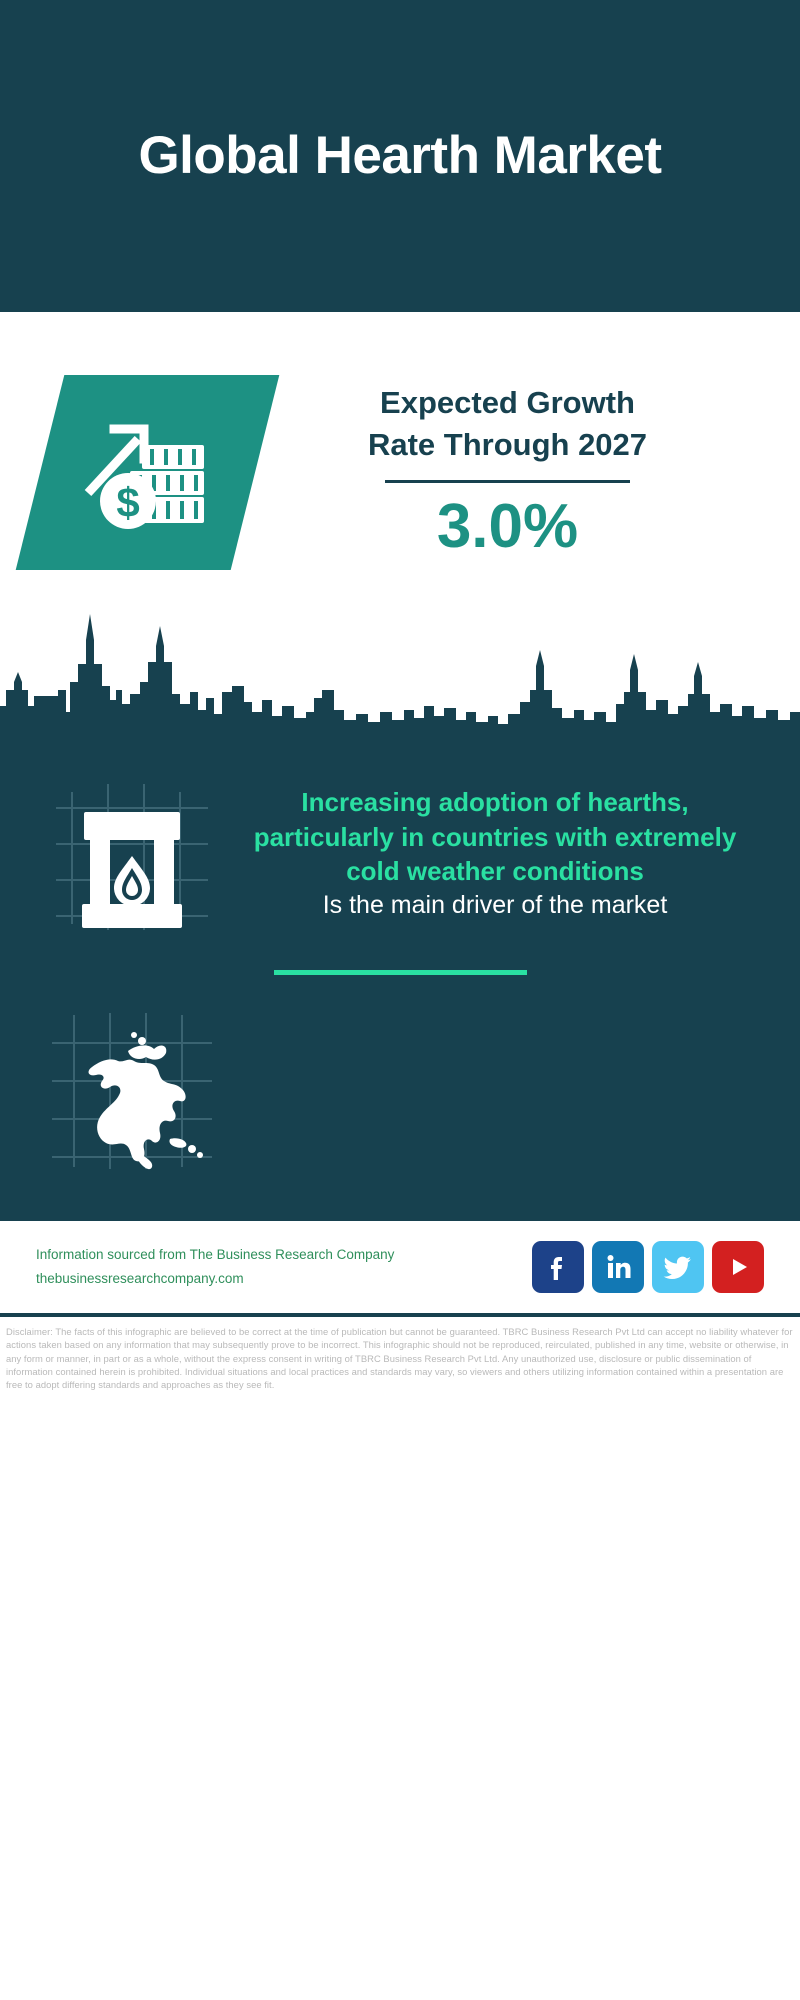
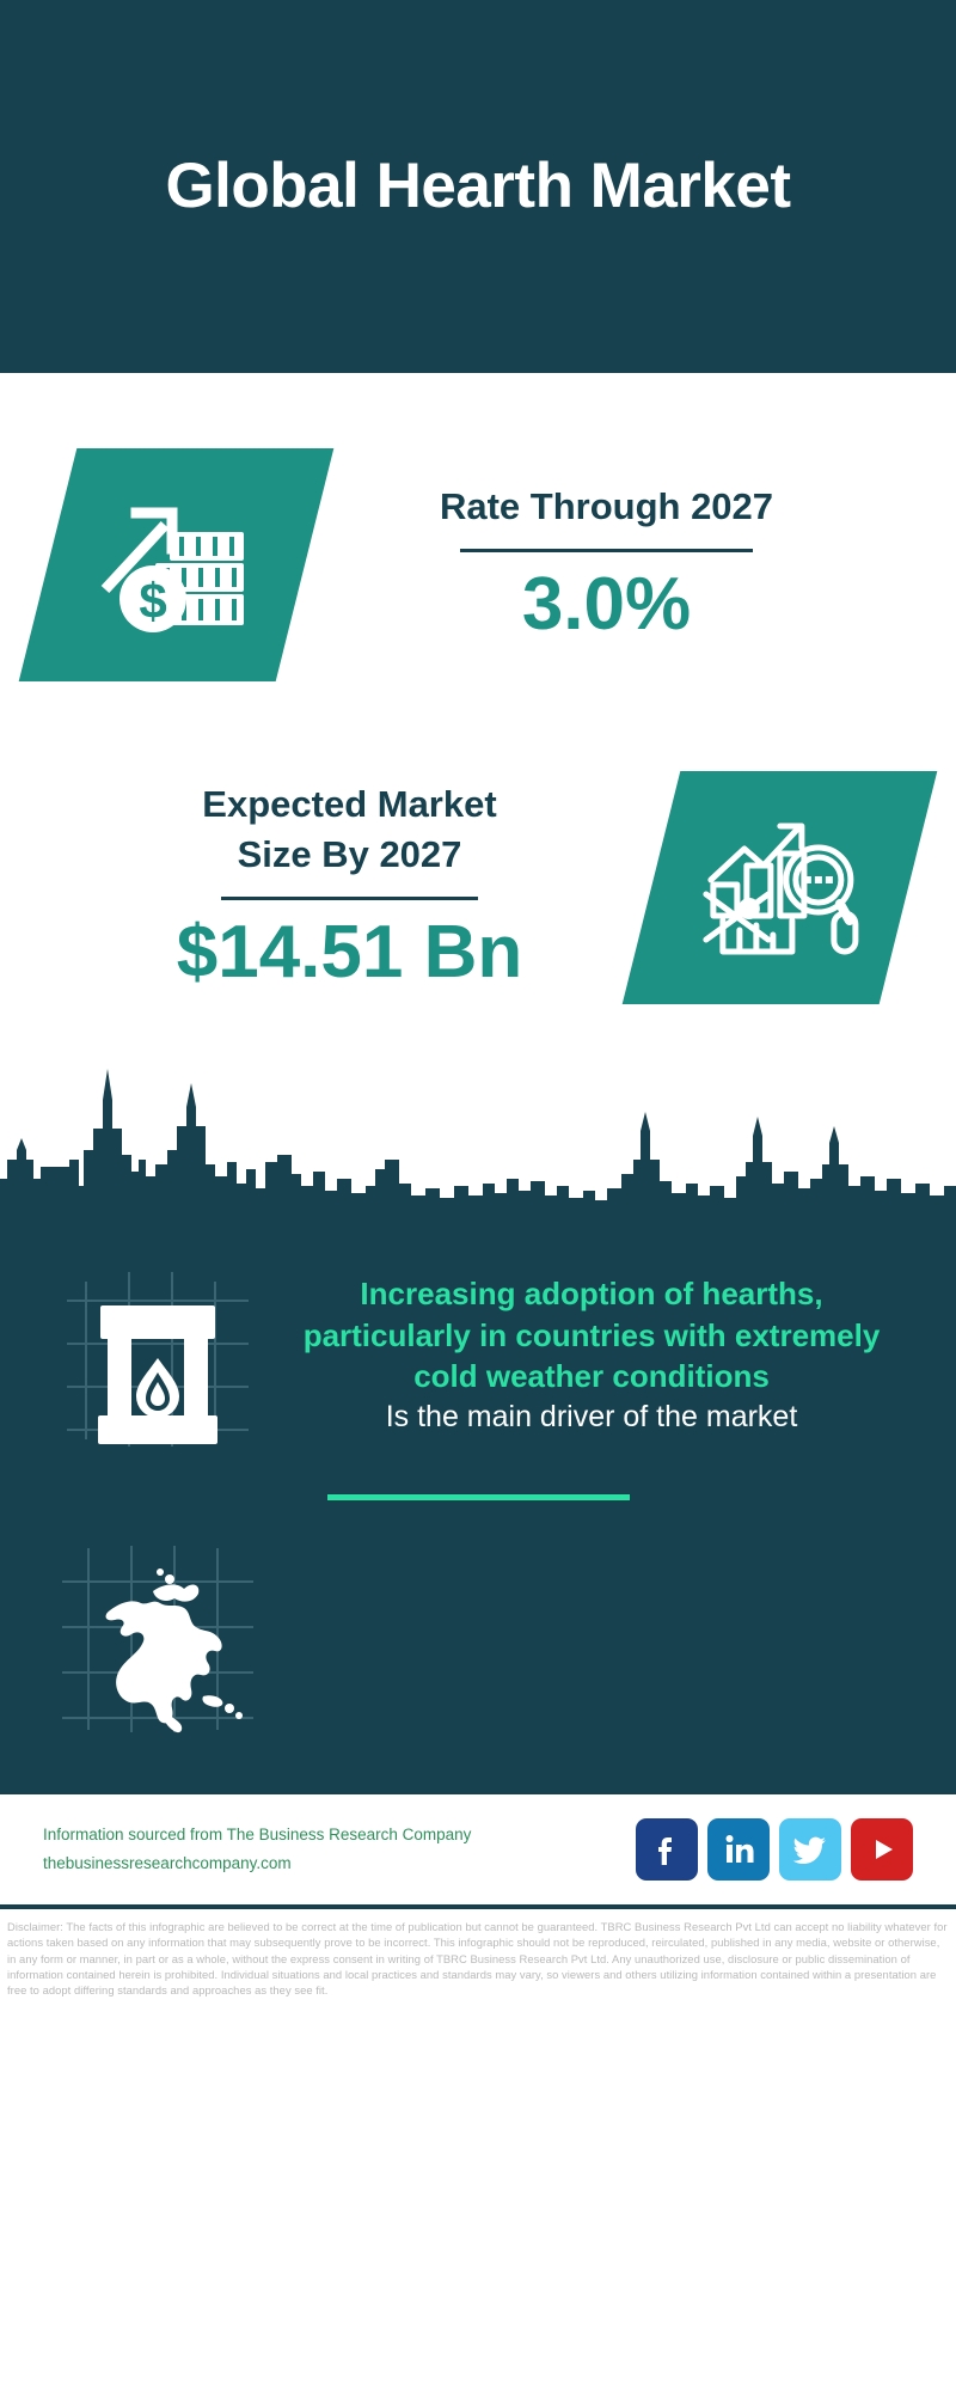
  Global Hearth Market
- Expected Growth
  Rate Through 2027
  3.0%
+ Expected Market
+ Size By 2027
+ $14.51 Bn
  Increasing adoption of hearths, particularly in countries with extremely cold weather conditions
  Is the main driver of the market
  Information sourced from The Business Research Company
  thebusinessresearchcompany.com
- Disclaimer: The facts of this infographic are believed to be correct at the time of publication but cannot be guaranteed. TBRC Business Research Pvt Ltd can accept no liability whatever for actions taken based on any information that may subsequently prove to be incorrect. This infographic should not be reproduced, reirculated, published in any time, website or otherwise, in any form or manner, in part or as a whole, without the express consent in writing of TBRC Business Research Pvt Ltd. Any unauthorized use, disclosure or public dissemination of information contained herein is prohibited. Individual situations and local practices and standards may vary, so viewers and others utilizing information contained within a presentation are free to adopt differing standards and approaches as they see fit.
+ Disclaimer: The facts of this infographic are believed to be correct at the time of publication but cannot be guaranteed. TBRC Business Research Pvt Ltd can accept no liability whatever for actions taken based on any information that may subsequently prove to be incorrect. This infographic should not be reproduced, reirculated, published in any media, website or otherwise, in any form or manner, in part or as a whole, without the express consent in writing of TBRC Business Research Pvt Ltd. Any unauthorized use, disclosure or public dissemination of information contained herein is prohibited. Individual situations and local practices and standards may vary, so viewers and others utilizing information contained within a presentation are free to adopt differing standards and approaches as they see fit.
